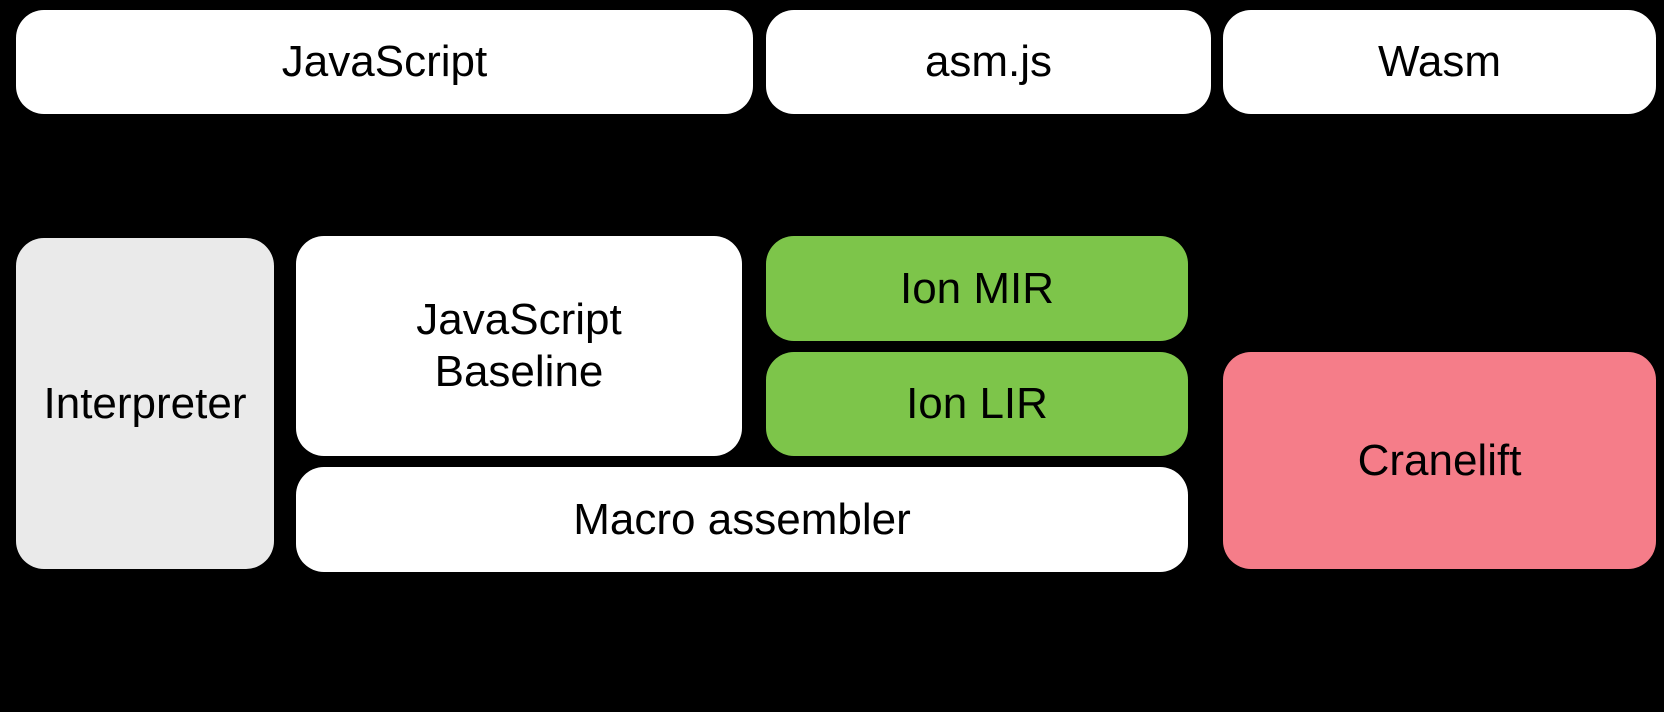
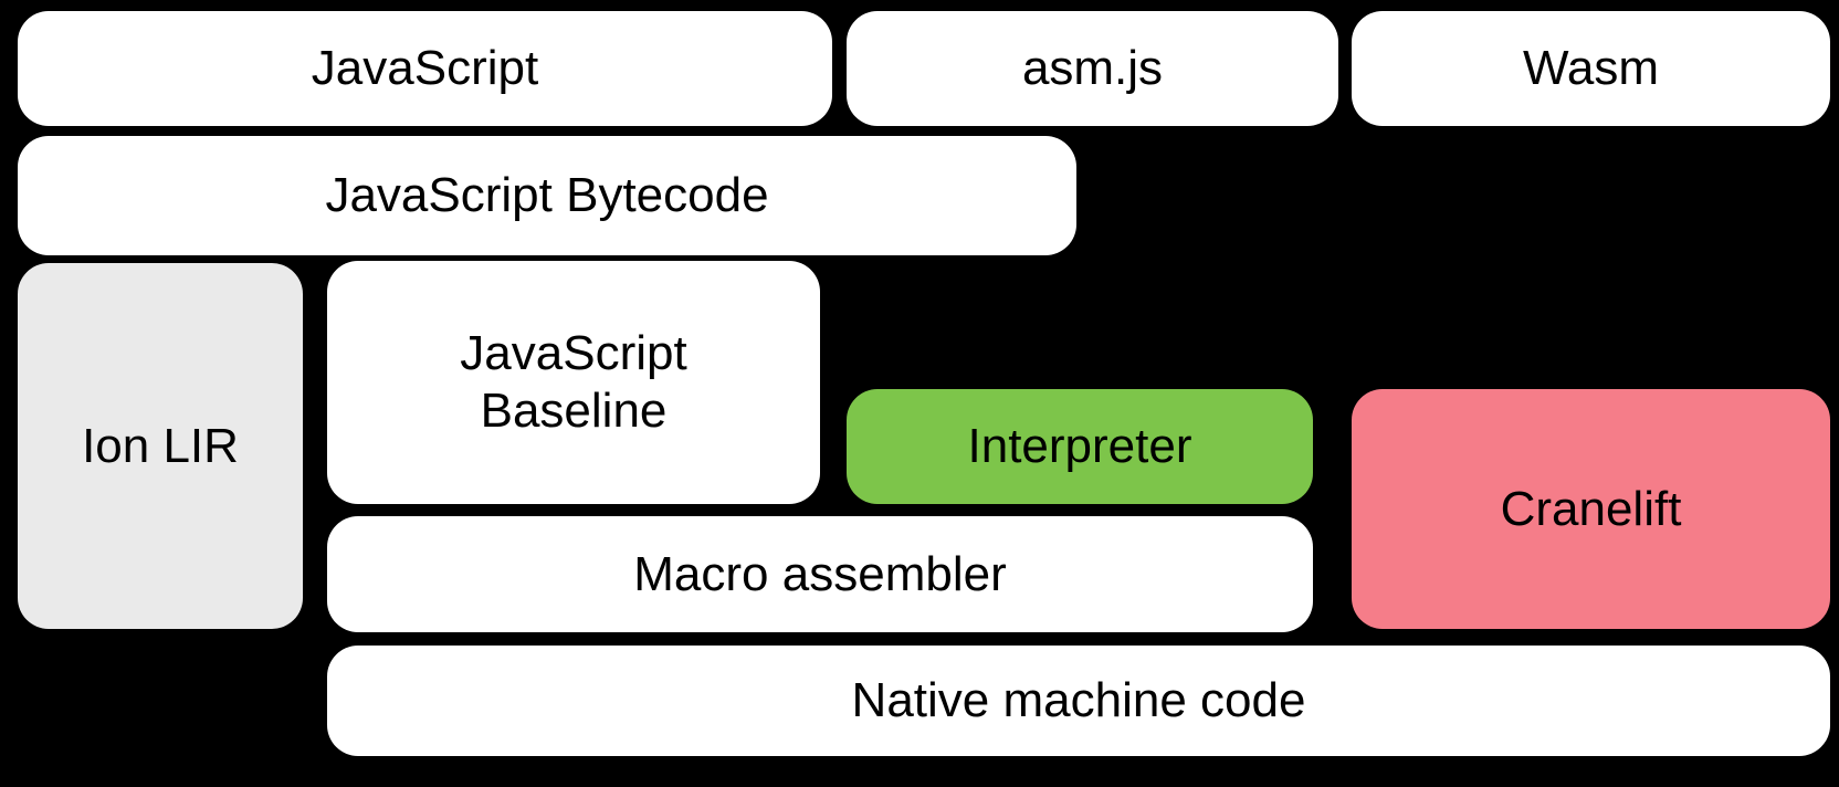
  JavaScript
  asm.js
  Wasm
+ JavaScript Bytecode
- Interpreter
+ Ion LIR
  JavaScript Baseline
- Ion MIR
- Ion LIR
+ Interpreter
  Cranelift
  Macro assembler
+ Native machine code
